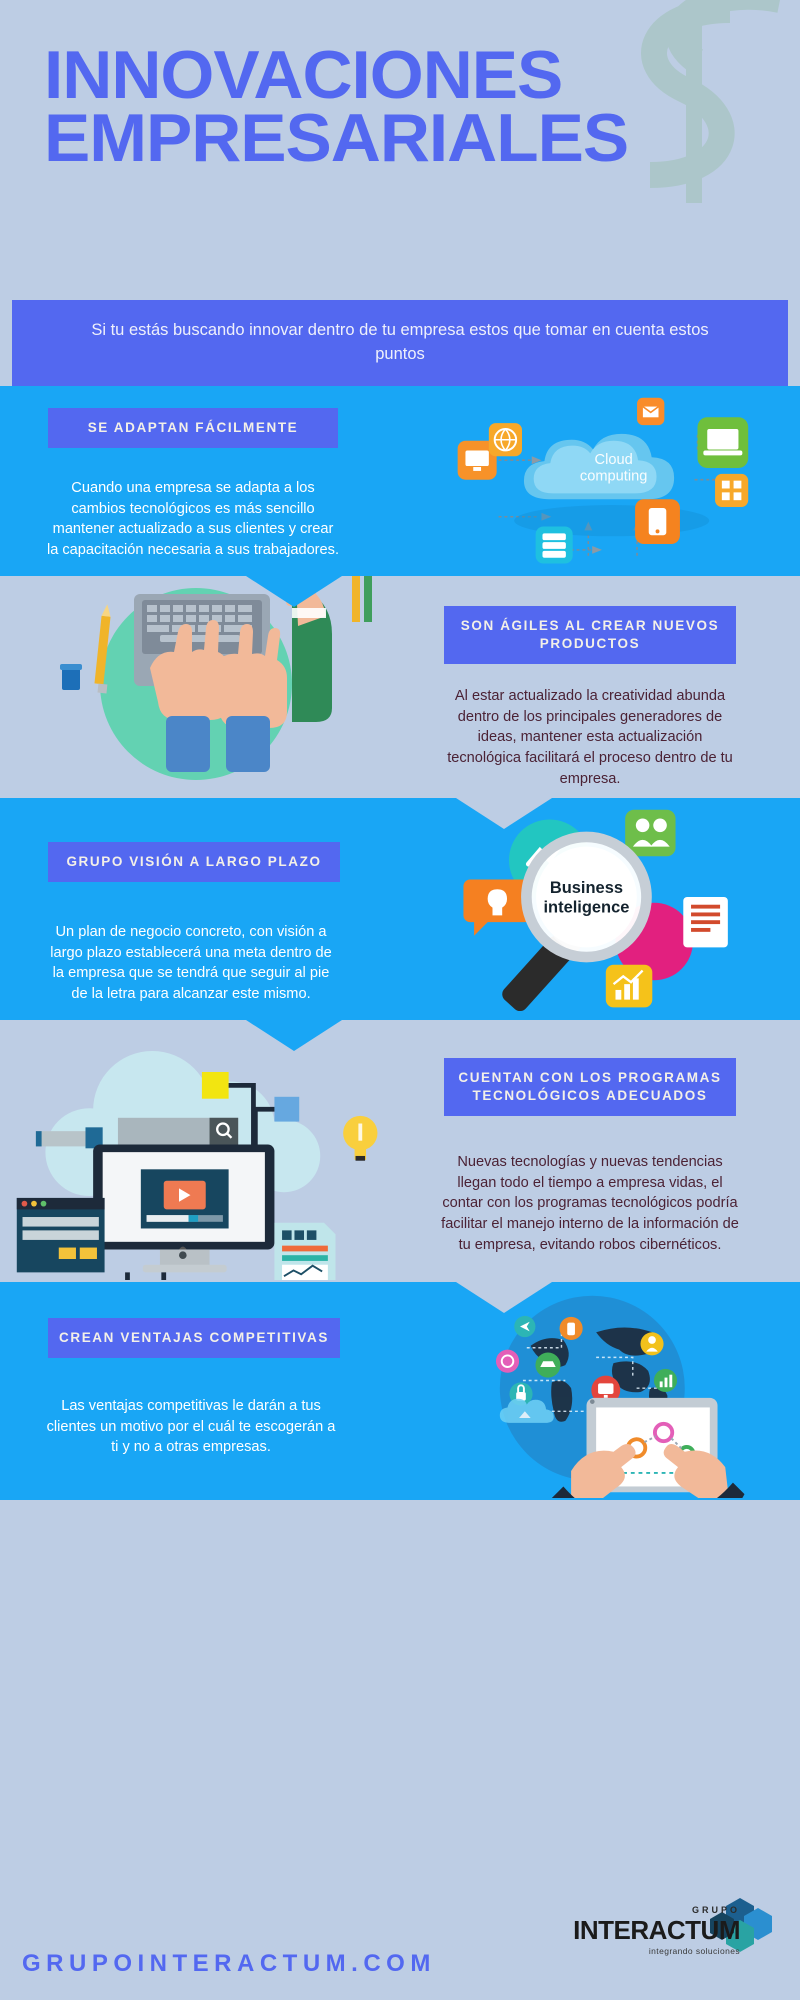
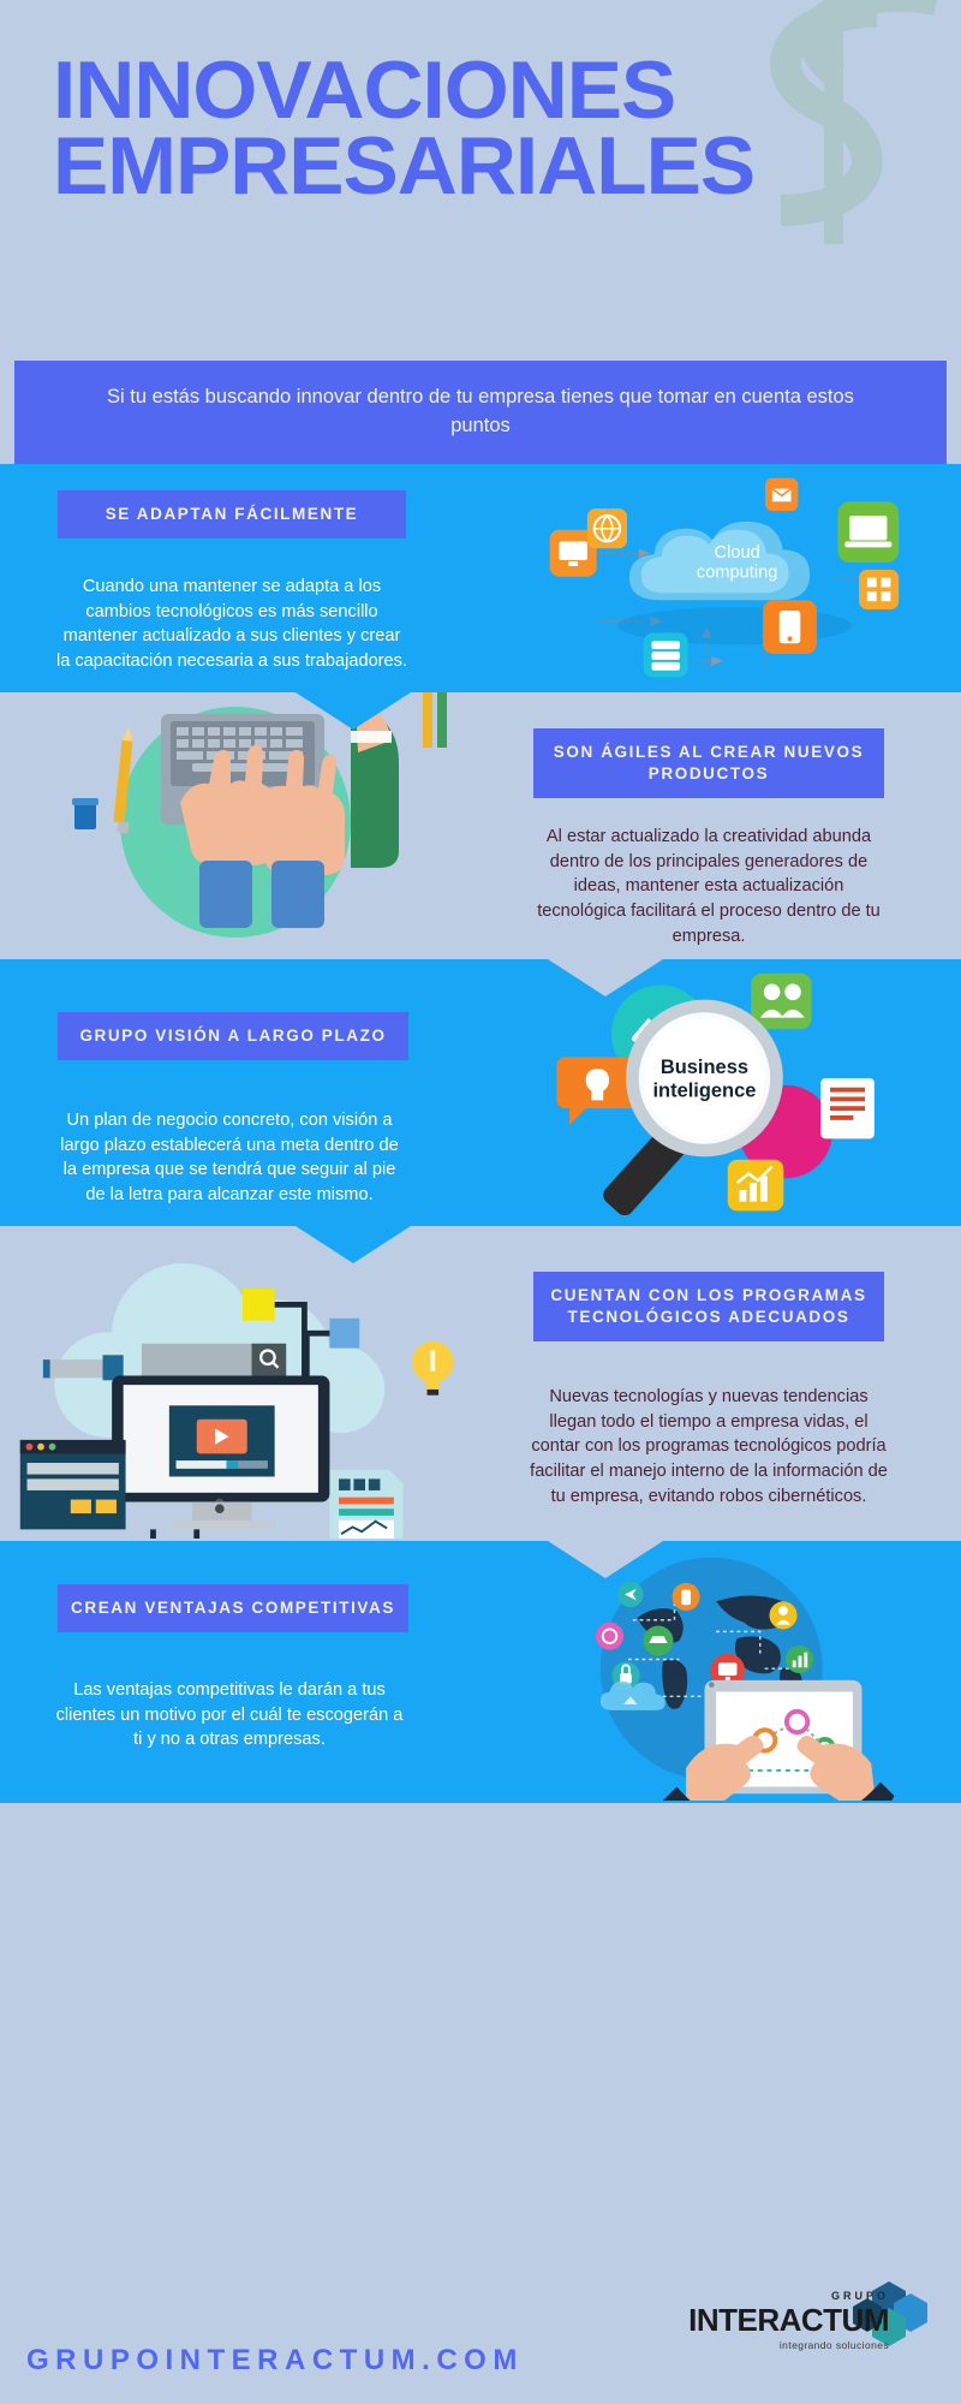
  INNOVACIONES
  EMPRESARIALES
- Si tu estás buscando innovar dentro de tu empresa estos que tomar en cuenta estos puntos
+ Si tu estás buscando innovar dentro de tu empresa tienes que tomar en cuenta estos puntos
  SE ADAPTAN FÁCILMENTE
- Cuando una empresa se adapta a los cambios tecnológicos es más sencillo mantener actualizado a sus clientes y crear la capacitación necesaria a sus trabajadores.
+ Cuando una mantener se adapta a los cambios tecnológicos es más sencillo mantener actualizado a sus clientes y crear la capacitación necesaria a sus trabajadores.
  Cloud
  computing
  SON ÁGILES AL CREAR NUEVOS PRODUCTOS
  Al estar actualizado la creatividad abunda dentro de los principales generadores de ideas, mantener esta actualización tecnológica facilitará el proceso dentro de tu empresa.
  GRUPO VISIÓN A LARGO PLAZO
  Un plan de negocio concreto, con visión a largo plazo establecerá una meta dentro de la empresa que se tendrá que seguir al pie de la letra para alcanzar este mismo.
  Business
  inteligence
  CUENTAN CON LOS PROGRAMAS TECNOLÓGICOS ADECUADOS
  Nuevas tecnologías y nuevas tendencias llegan todo el tiempo a empresa vidas, el contar con los programas tecnológicos podría facilitar el manejo interno de la información de tu empresa, evitando robos cibernéticos.
  CREAN VENTAJAS COMPETITIVAS
  Las ventajas competitivas le darán a tus clientes un motivo por el cuál te escogerán a ti y no a otras empresas.
  GRUPOINTERACTUM.COM
  GRUPO
  INTERACTUM
  integrando soluciones
